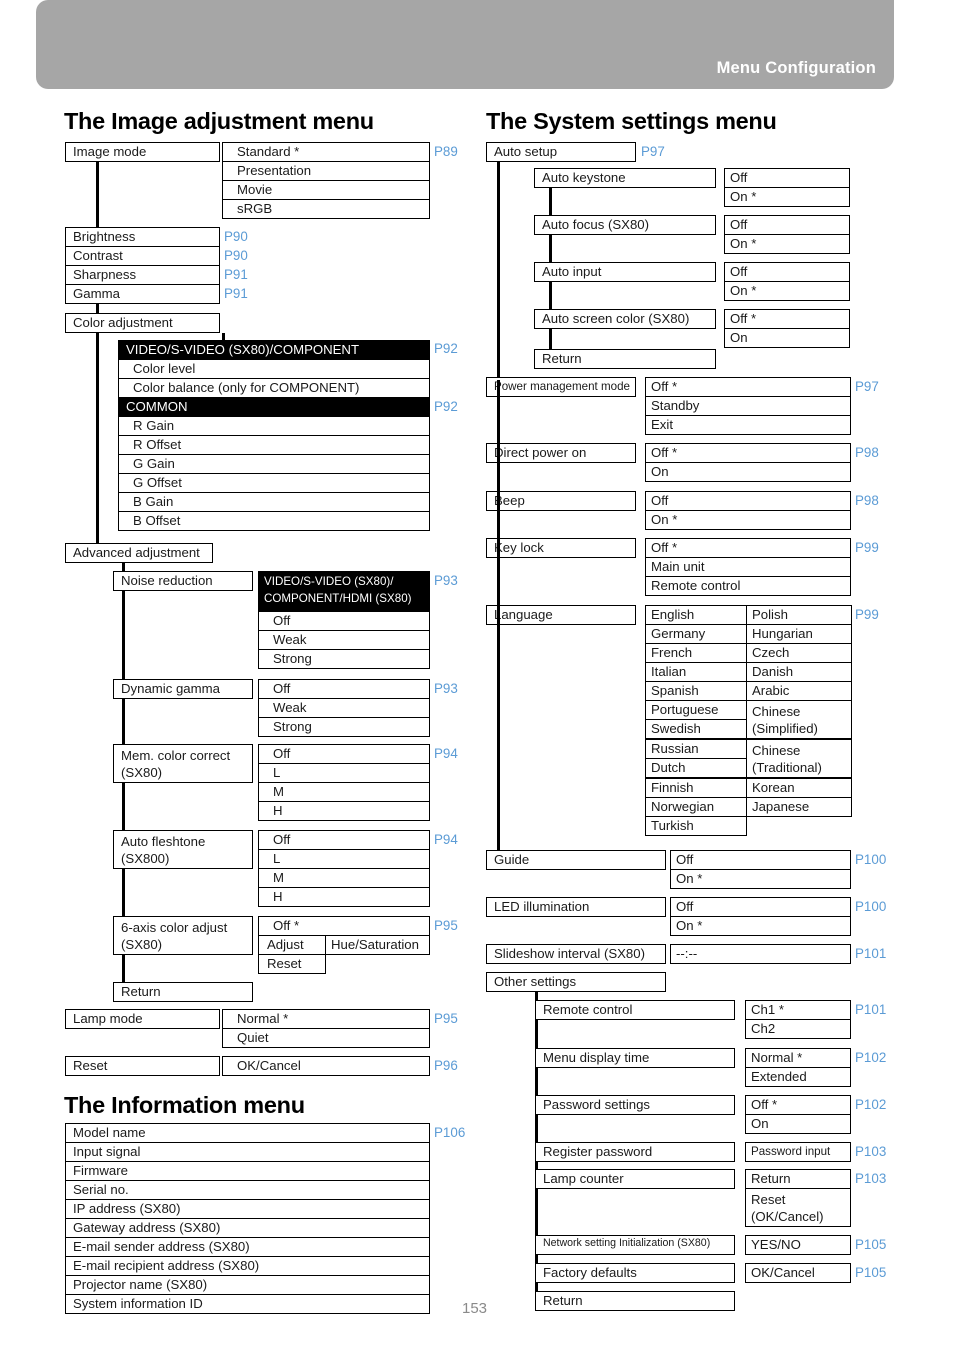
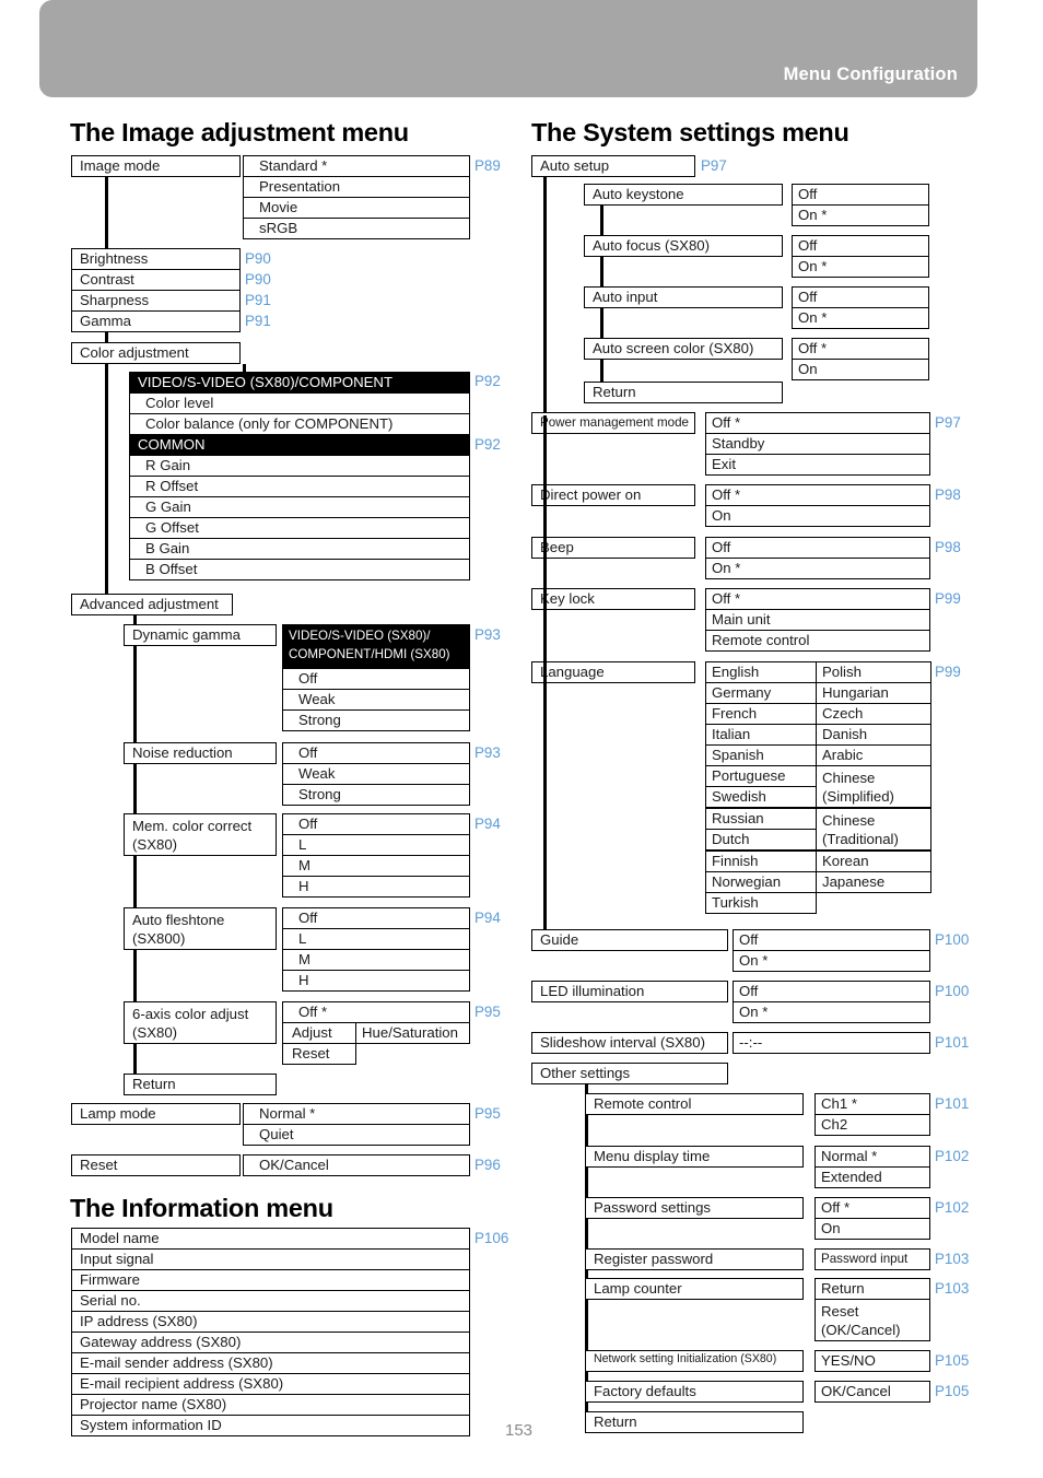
  Menu Configuration
  153
  The Image adjustment menu
  Image mode
  Standard *
  Presentation
  Movie
  sRGB
  P89
  Brightness
  P90
  Contrast
  P90
  Sharpness
  P91
  Gamma
  P91
  Color adjustment
  VIDEO/S-VIDEO (SX80)/COMPONENT
  P92
  Color level
  Color balance (only for COMPONENT)
  COMMON
  P92
  R Gain
  R Offset
  G Gain
  G Offset
  B Gain
  B Offset
  Advanced adjustment
- Noise reduction
+ Dynamic gamma
  VIDEO/S-VIDEO (SX80)/ COMPONENT/HDMI (SX80)
  P93
  Off
  Weak
  Strong
- Dynamic gamma
+ Noise reduction
  P93
  Off
  Weak
  Strong
  Mem. color correct (SX80)
  P94
  Off
  L
  M
  H
  Auto fleshtone (SX800)
  P94
  Off
  L
  M
  H
  6-axis color adjust (SX80)
  P95
  Off *
  Adjust
  Hue/Saturation
  Reset
  Return
  Lamp mode
  P95
  Normal *
  Quiet
  Reset
  P96
  OK/Cancel
  The Information menu
  P106
  Model name
  Input signal
  Firmware
  Serial no.
  IP address (SX80)
  Gateway address (SX80)
  E-mail sender address (SX80)
  E-mail recipient address (SX80)
  Projector name (SX80)
  System information ID
  The System settings menu
  Auto setup
  P97
  Auto keystone
  Off
  On *
  Auto focus (SX80)
  Off
  On *
  Auto input
  Off
  On *
  Auto screen color (SX80)
  Off *
  On
  Return
  ower management mode
  P97
  Off *
  Standby
  Exit
  irect power on
  P98
  Off *
  On
  eep
  P98
  Off
  On *
  ey lock
  P99
  Off *
  Main unit
  Remote control
  anguage
  P99
  English
  Germany
  French
  Italian
  Spanish
  Portuguese
  Swedish
  Russian
  Dutch
  Finnish
  Norwegian
  Turkish
  Polish
  Hungarian
  Czech
  Danish
  Arabic
  Chinese (Simplified)
  Chinese (Traditional)
  Korean
  Japanese
  Guide
  P100
  Off
  On *
  LED illumination
  P100
  Off
  On *
  Slideshow interval (SX80)
  P101
  --:--
  Other settings
  Remote control
  P101
  Ch1 *
  Ch2
  Menu display time
  P102
  Normal *
  Extended
  Password settings
  P102
  Off *
  On
  Register password
  P103
  Password input
  Lamp counter
  P103
  Return
  Reset (OK/Cancel)
  Network setting Initialization (SX80)
  P105
  YES/NO
  Factory defaults
  P105
  OK/Cancel
  Return
